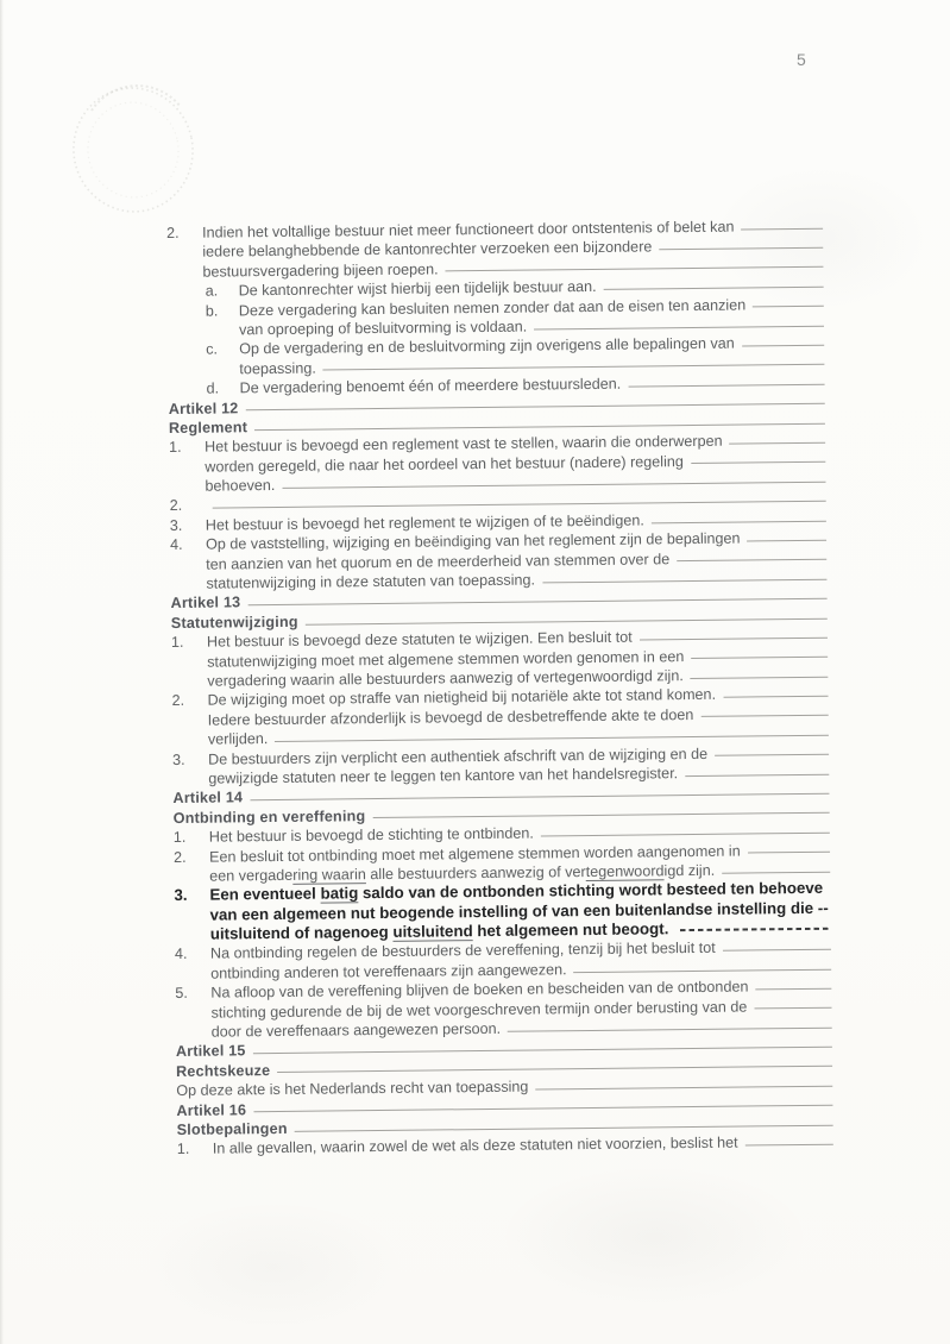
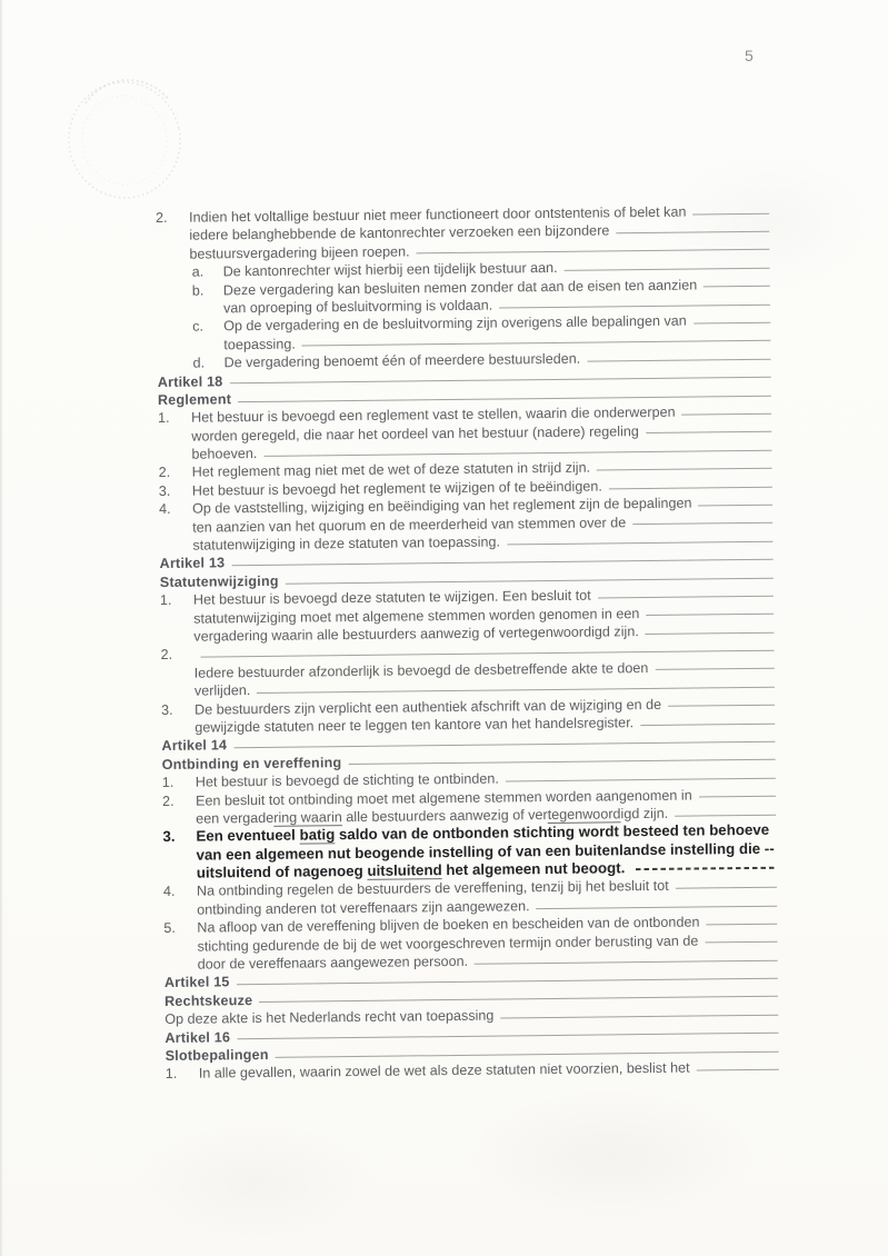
  5
  2.
  Indien het voltallige bestuur niet meer functioneert door ontstentenis of belet kan
  iedere belanghebbende de kantonrechter verzoeken een bijzondere
  bestuursvergadering bijeen roepen.
  a.
  De kantonrechter wijst hierbij een tijdelijk bestuur aan.
  b.
  Deze vergadering kan besluiten nemen zonder dat aan de eisen ten aanzien
  van oproeping of besluitvorming is voldaan.
  c.
  Op de vergadering en de besluitvorming zijn overigens alle bepalingen van
  toepassing.
  d.
  De vergadering benoemt één of meerdere bestuursleden.
- Artikel 12
+ Artikel 18
  Reglement
  1.
  Het bestuur is bevoegd een reglement vast te stellen, waarin die onderwerpen
  worden geregeld, die naar het oordeel van het bestuur (nadere) regeling
  behoeven.
  2.
+ Het reglement mag niet met de wet of deze statuten in strijd zijn.
  3.
  Het bestuur is bevoegd het reglement te wijzigen of te beëindigen.
  4.
  Op de vaststelling, wijziging en beëindiging van het reglement zijn de bepalingen
  ten aanzien van het quorum en de meerderheid van stemmen over de
  statutenwijziging in deze statuten van toepassing.
  Artikel 13
  Statutenwijziging
  1.
  Het bestuur is bevoegd deze statuten te wijzigen. Een besluit tot
  statutenwijziging moet met algemene stemmen worden genomen in een
  vergadering waarin alle bestuurders aanwezig of vertegenwoordigd zijn.
  2.
- De wijziging moet op straffe van nietigheid bij notariële akte tot stand komen.
  Iedere bestuurder afzonderlijk is bevoegd de desbetreffende akte te doen
  verlijden.
  3.
  De bestuurders zijn verplicht een authentiek afschrift van de wijziging en de
  gewijzigde statuten neer te leggen ten kantore van het handelsregister.
  Artikel 14
  Ontbinding en vereffening
  1.
  Het bestuur is bevoegd de stichting te ontbinden.
  2.
  Een besluit tot ontbinding moet met algemene stemmen worden aangenomen in
  een vergadering waarin alle bestuurders aanwezig of vertegenwoordigd zijn.
  3.
  Een eventueel batig saldo van de ontbonden stichting wordt besteed ten behoeve
  van een algemeen nut beogende instelling of van een buitenlandse instelling die --
  uitsluitend of nagenoeg uitsluitend het algemeen nut beoogt.
  4.
  Na ontbinding regelen de bestuurders de vereffening, tenzij bij het besluit tot
  ontbinding anderen tot vereffenaars zijn aangewezen.
  5.
  Na afloop van de vereffening blijven de boeken en bescheiden van de ontbonden
  stichting gedurende de bij de wet voorgeschreven termijn onder berusting van de
  door de vereffenaars aangewezen persoon.
  Artikel 15
  Rechtskeuze
  Op deze akte is het Nederlands recht van toepassing
  Artikel 16
  Slotbepalingen
  1.
  In alle gevallen, waarin zowel de wet als deze statuten niet voorzien, beslist het
